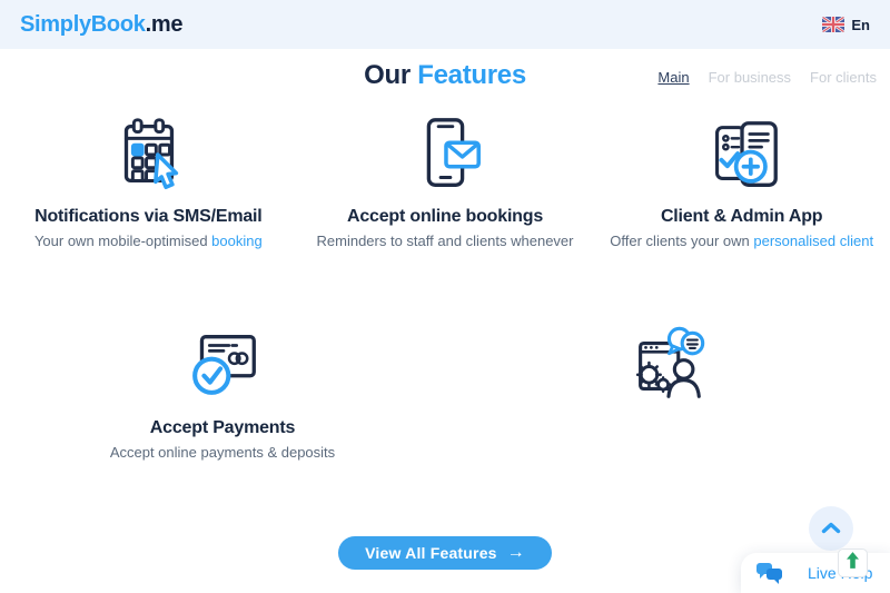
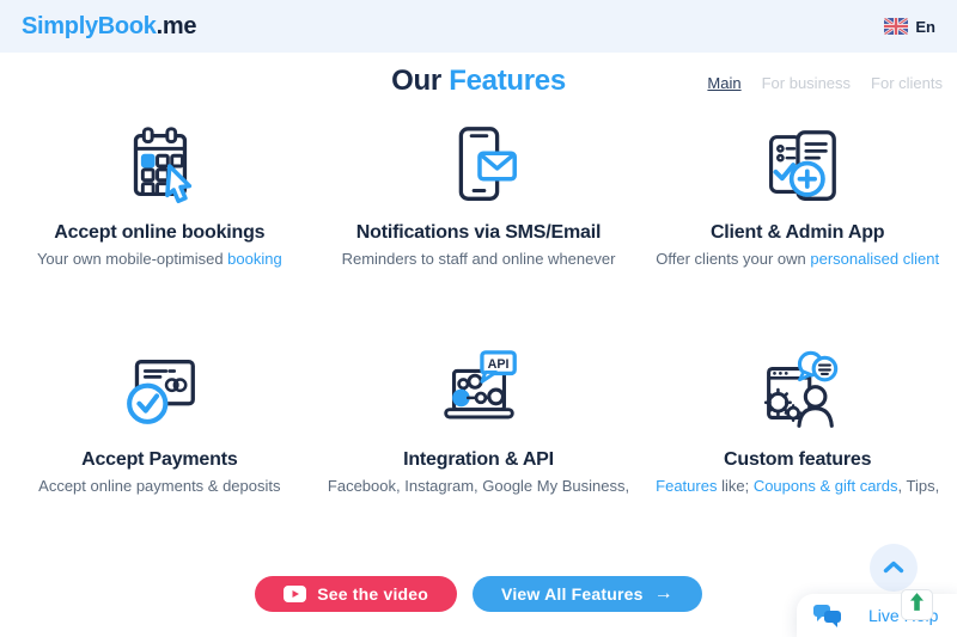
  SimplyBook.me
  En
  Our Features
  Main
  For business
  For clients
- Notifications via SMS/Email
+ Accept online bookings
  Your own mobile-optimised booking
- Accept online bookings
+ Notifications via SMS/Email
- Reminders to staff and clients whenever
+ Reminders to staff and online whenever
  Client & Admin App
  Offer clients your own personalised client
  Accept Payments
  Accept online payments & deposits
+ API
+ Integration & API
+ Facebook, Instagram, Google My Business,
+ Custom features
+ Features like; Coupons & gift cards, Tips,
+ See the video
  View All Features
  →
